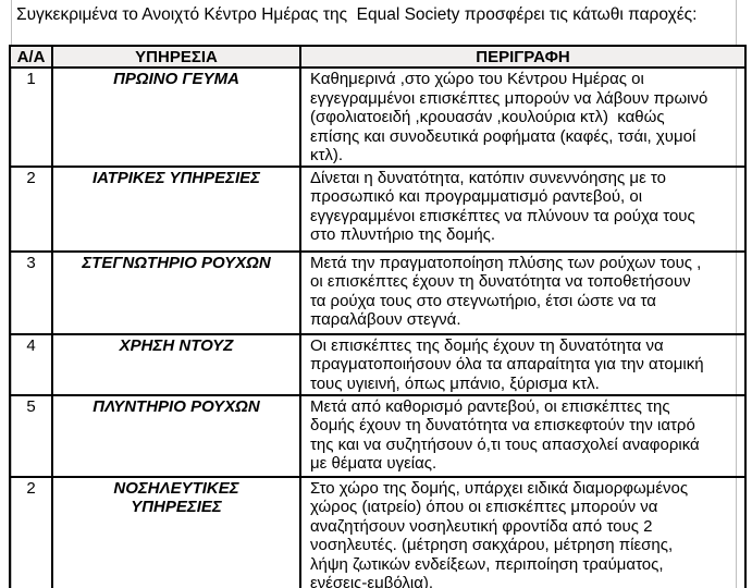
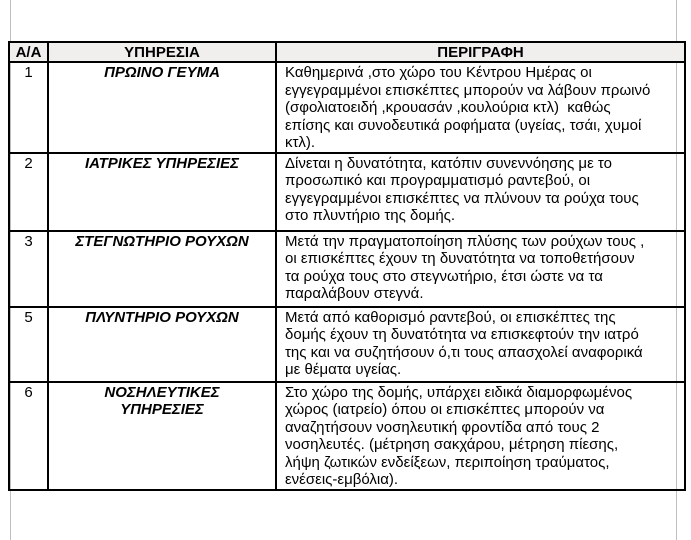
- Συγκεκριμένα το Ανοιχτό Κέντρο Ημέρας της Equal Society προσφέρει τις κάτωθι παροχές:
  Α/Α	ΥΠΗΡΕΣΙΑ	ΠΕΡΙΓΡΑΦΗ
- 1	ΠΡΩΙΝΟ ΓΕΥΜΑ	Καθημερινά ,στο χώρο του Κέντρου Ημέρας οι εγγεγραμμένοι επισκέπτες μπορούν να λάβουν πρωινό (σφολιατοειδή ,κρουασάν ,κουλούρια κτλ) καθώς επίσης και συνοδευτικά ροφήματα (καφές, τσάι, χυμοί κτλ).
+ 1	ΠΡΩΙΝΟ ΓΕΥΜΑ	Καθημερινά ,στο χώρο του Κέντρου Ημέρας οι εγγεγραμμένοι επισκέπτες μπορούν να λάβουν πρωινό (σφολιατοειδή ,κρουασάν ,κουλούρια κτλ) καθώς επίσης και συνοδευτικά ροφήματα (υγείας, τσάι, χυμοί κτλ).
  2	ΙΑΤΡΙΚΕΣ ΥΠΗΡΕΣΙΕΣ	Δίνεται η δυνατότητα, κατόπιν συνεννόησης με το προσωπικό και προγραμματισμό ραντεβού, οι εγγεγραμμένοι επισκέπτες να πλύνουν τα ρούχα τους στο πλυντήριο της δομής.
  3	ΣΤΕΓΝΩΤΗΡΙΟ ΡΟΥΧΩΝ	Μετά την πραγματοποίηση πλύσης των ρούχων τους , οι επισκέπτες έχουν τη δυνατότητα να τοποθετήσουν τα ρούχα τους στο στεγνωτήριο, έτσι ώστε να τα παραλάβουν στεγνά.
- 4	ΧΡΗΣΗ ΝΤΟΥΖ	Οι επισκέπτες της δομής έχουν τη δυνατότητα να πραγματοποιήσουν όλα τα απαραίτητα για την ατομική τους υγιεινή, όπως μπάνιο, ξύρισμα κτλ.
  5	ΠΛΥΝΤΗΡΙΟ ΡΟΥΧΩΝ	Μετά από καθορισμό ραντεβού, οι επισκέπτες της δομής έχουν τη δυνατότητα να επισκεφτούν την ιατρό της και να συζητήσουν ό,τι τους απασχολεί αναφορικά με θέματα υγείας.
- 2	ΝΟΣΗΛΕΥΤΙΚΕΣ ΥΠΗΡΕΣΙΕΣ	Στο χώρο της δομής, υπάρχει ειδικά διαμορφωμένος χώρος (ιατρείο) όπου οι επισκέπτες μπορούν να αναζητήσουν νοσηλευτική φροντίδα από τους 2 νοσηλευτές. (μέτρηση σακχάρου, μέτρηση πίεσης, λήψη ζωτικών ενδείξεων, περιποίηση τραύματος, ενέσεις-εμβόλια).
+ 6	ΝΟΣΗΛΕΥΤΙΚΕΣ ΥΠΗΡΕΣΙΕΣ	Στο χώρο της δομής, υπάρχει ειδικά διαμορφωμένος χώρος (ιατρείο) όπου οι επισκέπτες μπορούν να αναζητήσουν νοσηλευτική φροντίδα από τους 2 νοσηλευτές. (μέτρηση σακχάρου, μέτρηση πίεσης, λήψη ζωτικών ενδείξεων, περιποίηση τραύματος, ενέσεις-εμβόλια).
